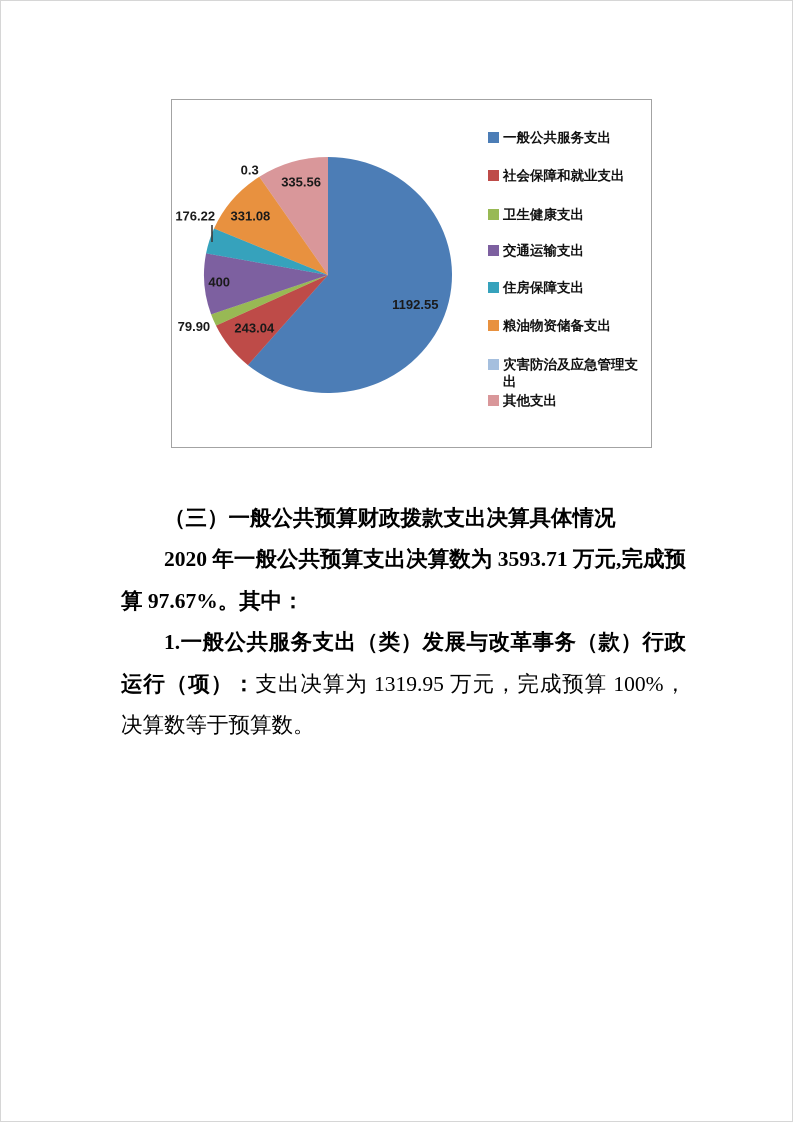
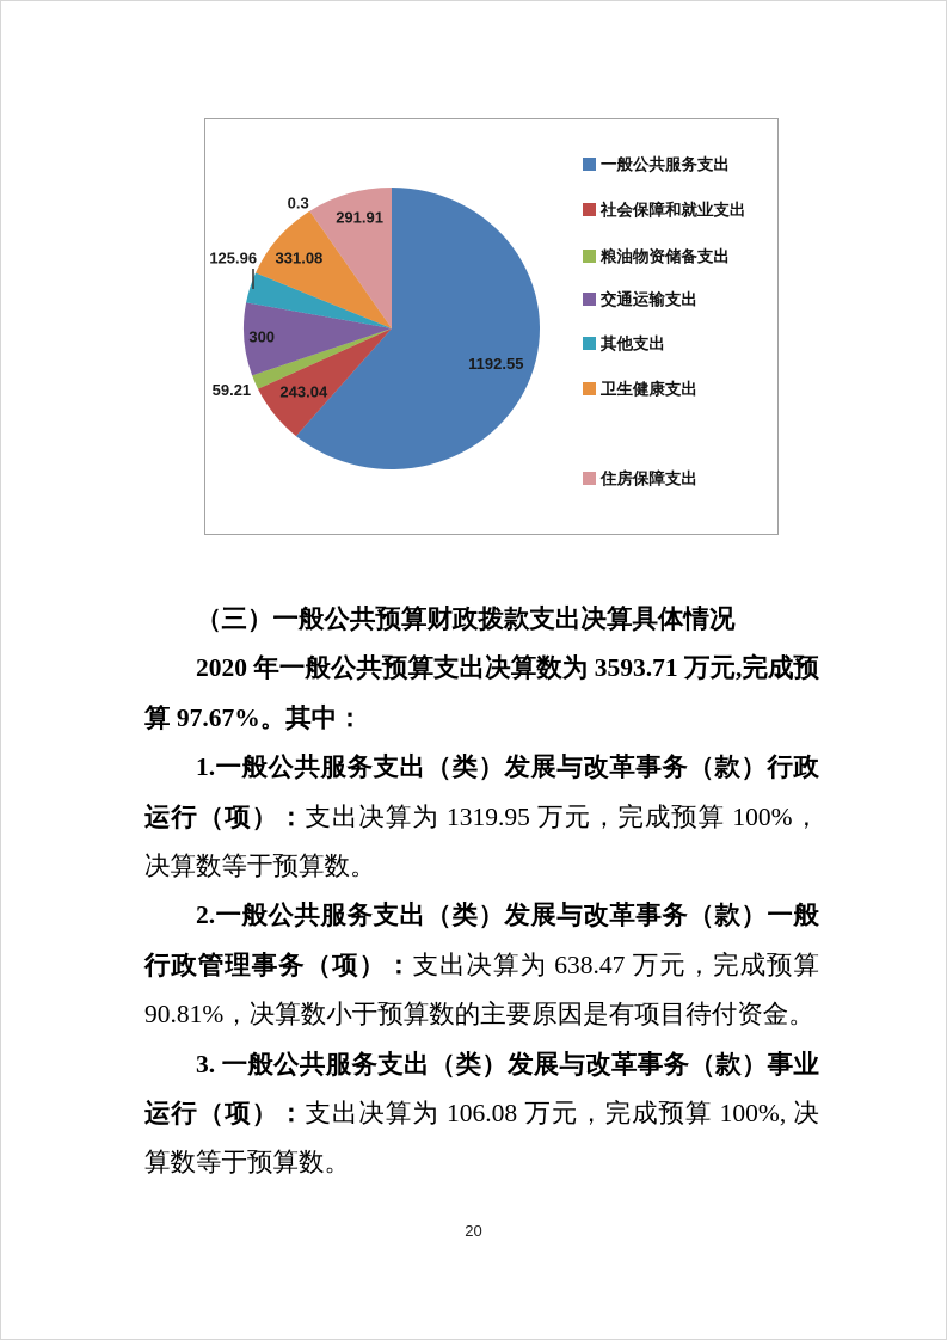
  1192.55
  243.04
- 79.90
+ 59.21
- 400
+ 300
- 176.22
+ 125.96
  331.08
  0.3
- 335.56
+ 291.91
  一般公共服务支出
  社会保障和就业支出
- 卫生健康支出
+ 粮油物资储备支出
  交通运输支出
- 住房保障支出
+ 其他支出
- 粮油物资储备支出
+ 卫生健康支出
- 灾害防治及应急管理支出
- 其他支出
+ 住房保障支出
  （三）一般公共预算财政拨款支出决算具体情况
  2020 年一般公共预算支出决算数为 3593.71 万元,完成预算 97.67%。其中：
  1.一般公共服务支出（类）发展与改革事务（款）行政运行（项）：支出决算为 1319.95 万元，完成预算 100%，决算数等于预算数。
+ 2.一般公共服务支出（类）发展与改革事务（款）一般行政管理事务（项）：支出决算为 638.47 万元，完成预算 90.81%，决算数小于预算数的主要原因是有项目待付资金。
+ 3. 一般公共服务支出（类）发展与改革事务（款）事业运行（项）：支出决算为 106.08 万元，完成预算 100%, 决算数等于预算数。
+ 20
